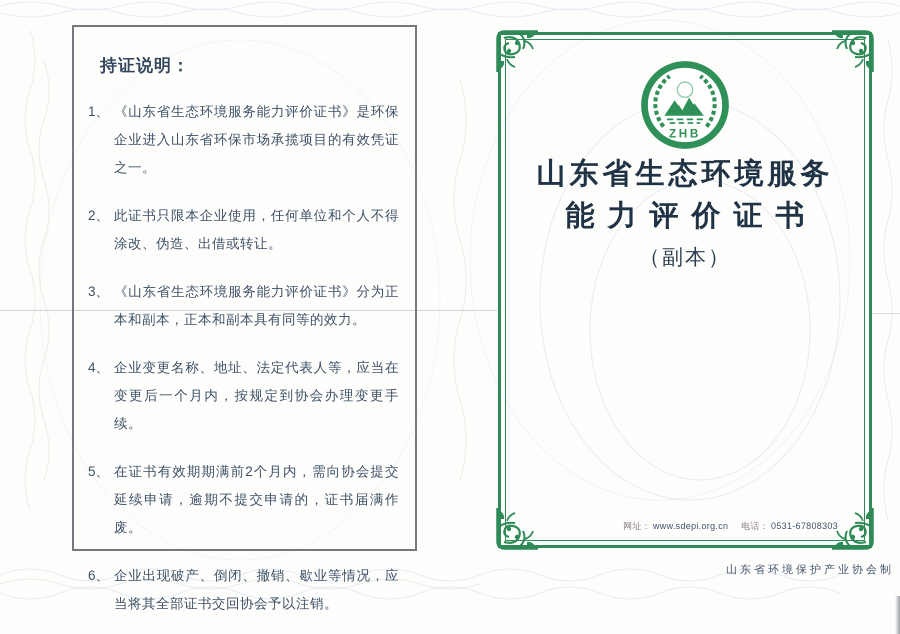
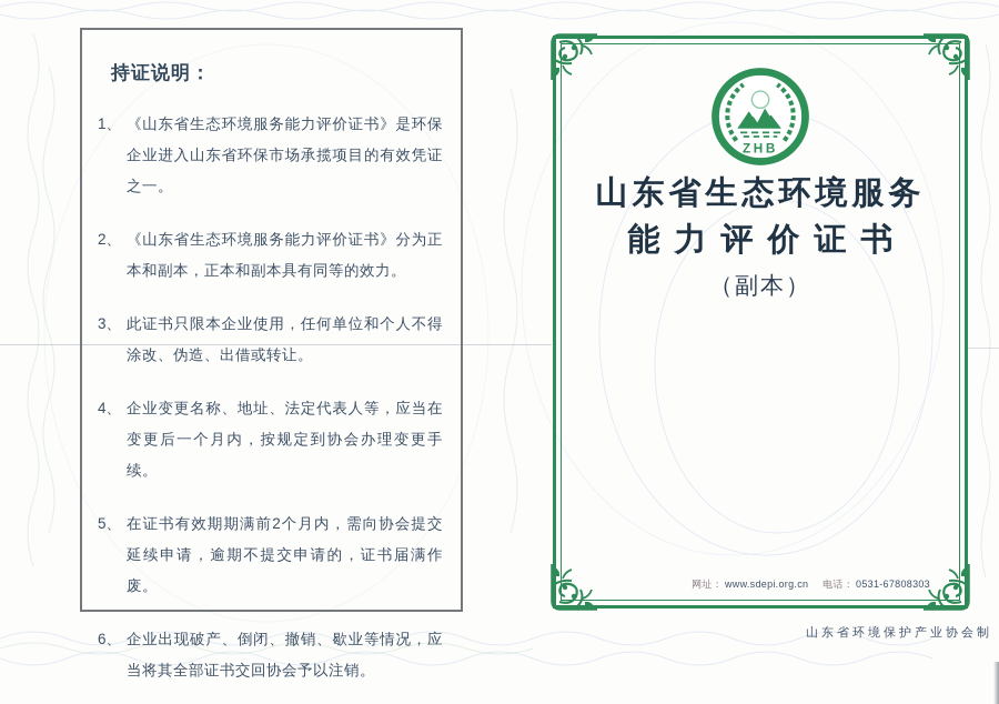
  持证说明：
  1、
  《山东省生态环境服务能力评价证书》是环保企业进入山东省环保市场承揽项目的有效凭证之一。
  2、
- 此证书只限本企业使用，任何单位和个人不得涂改、伪造、出借或转让。
+ 《山东省生态环境服务能力评价证书》分为正本和副本，正本和副本具有同等的效力。
  3、
- 《山东省生态环境服务能力评价证书》分为正本和副本，正本和副本具有同等的效力。
+ 此证书只限本企业使用，任何单位和个人不得涂改、伪造、出借或转让。
  4、
  企业变更名称、地址、法定代表人等，应当在变更后一个月内，按规定到协会办理变更手续。
  5、
  在证书有效期期满前2个月内，需向协会提交延续申请，逾期不提交申请的，证书届满作废。
  6、
  企业出现破产、倒闭、撤销、歇业等情况，应当将其全部证书交回协会予以注销。
  ZHB
  山东省生态环境服务
  能力评价证书
  （副本）
  网址： www.sdepi.org.cn 电话： 0531-67808303
  山东省环境保护产业协会制
